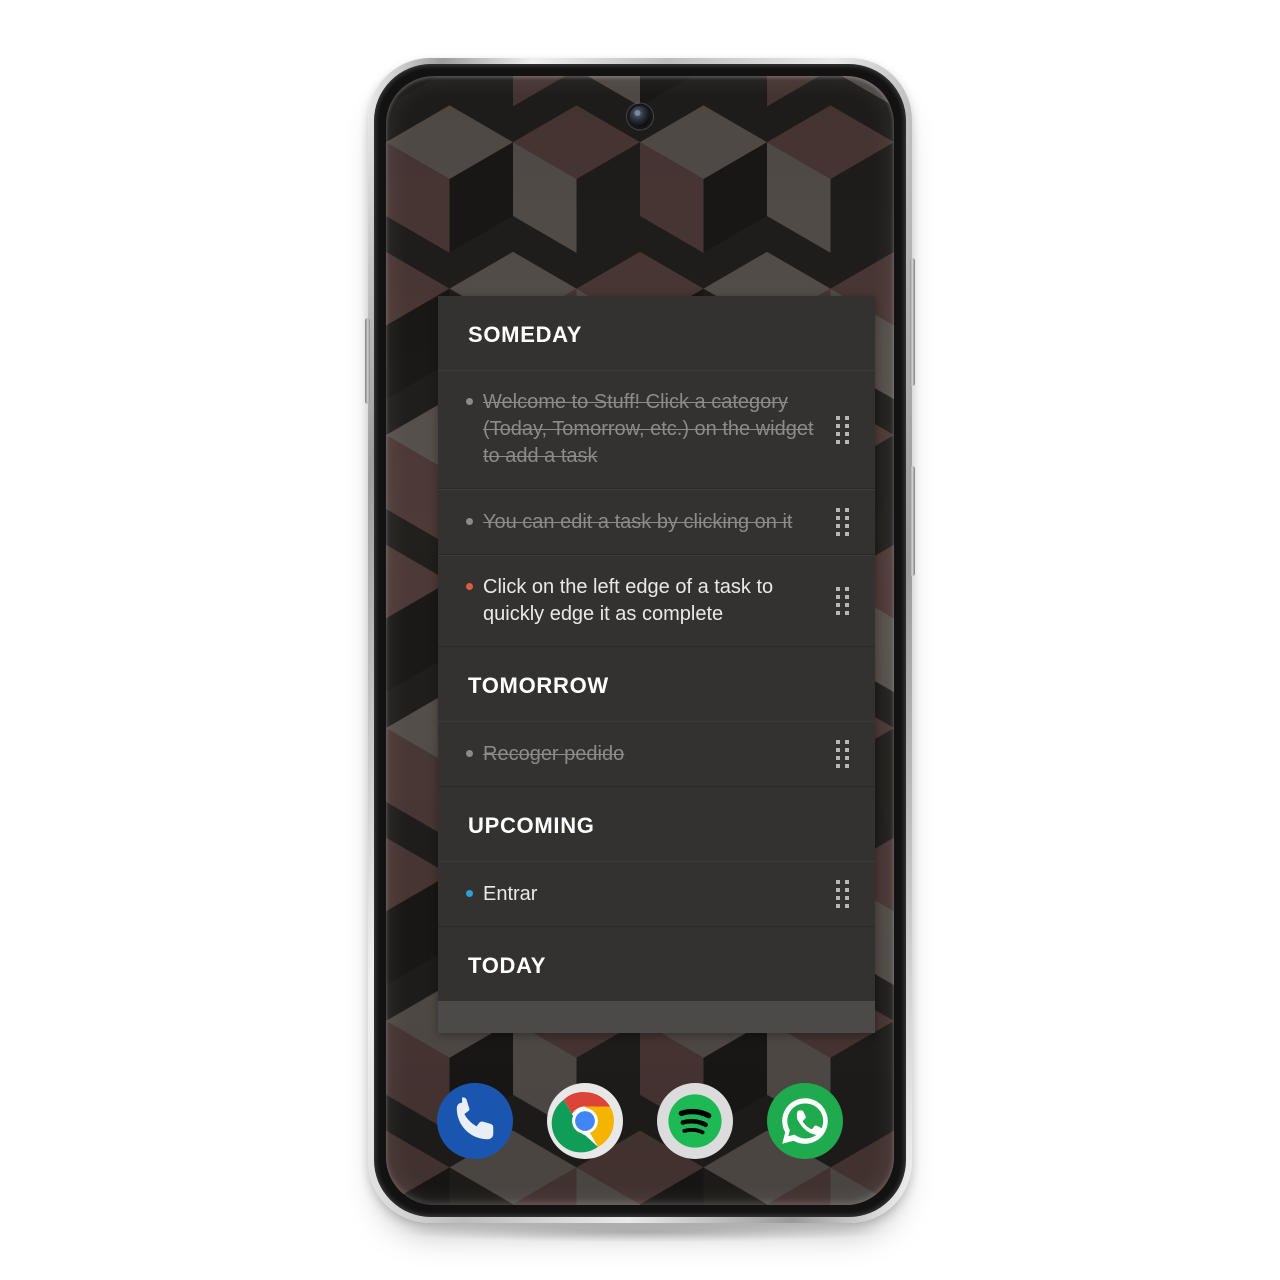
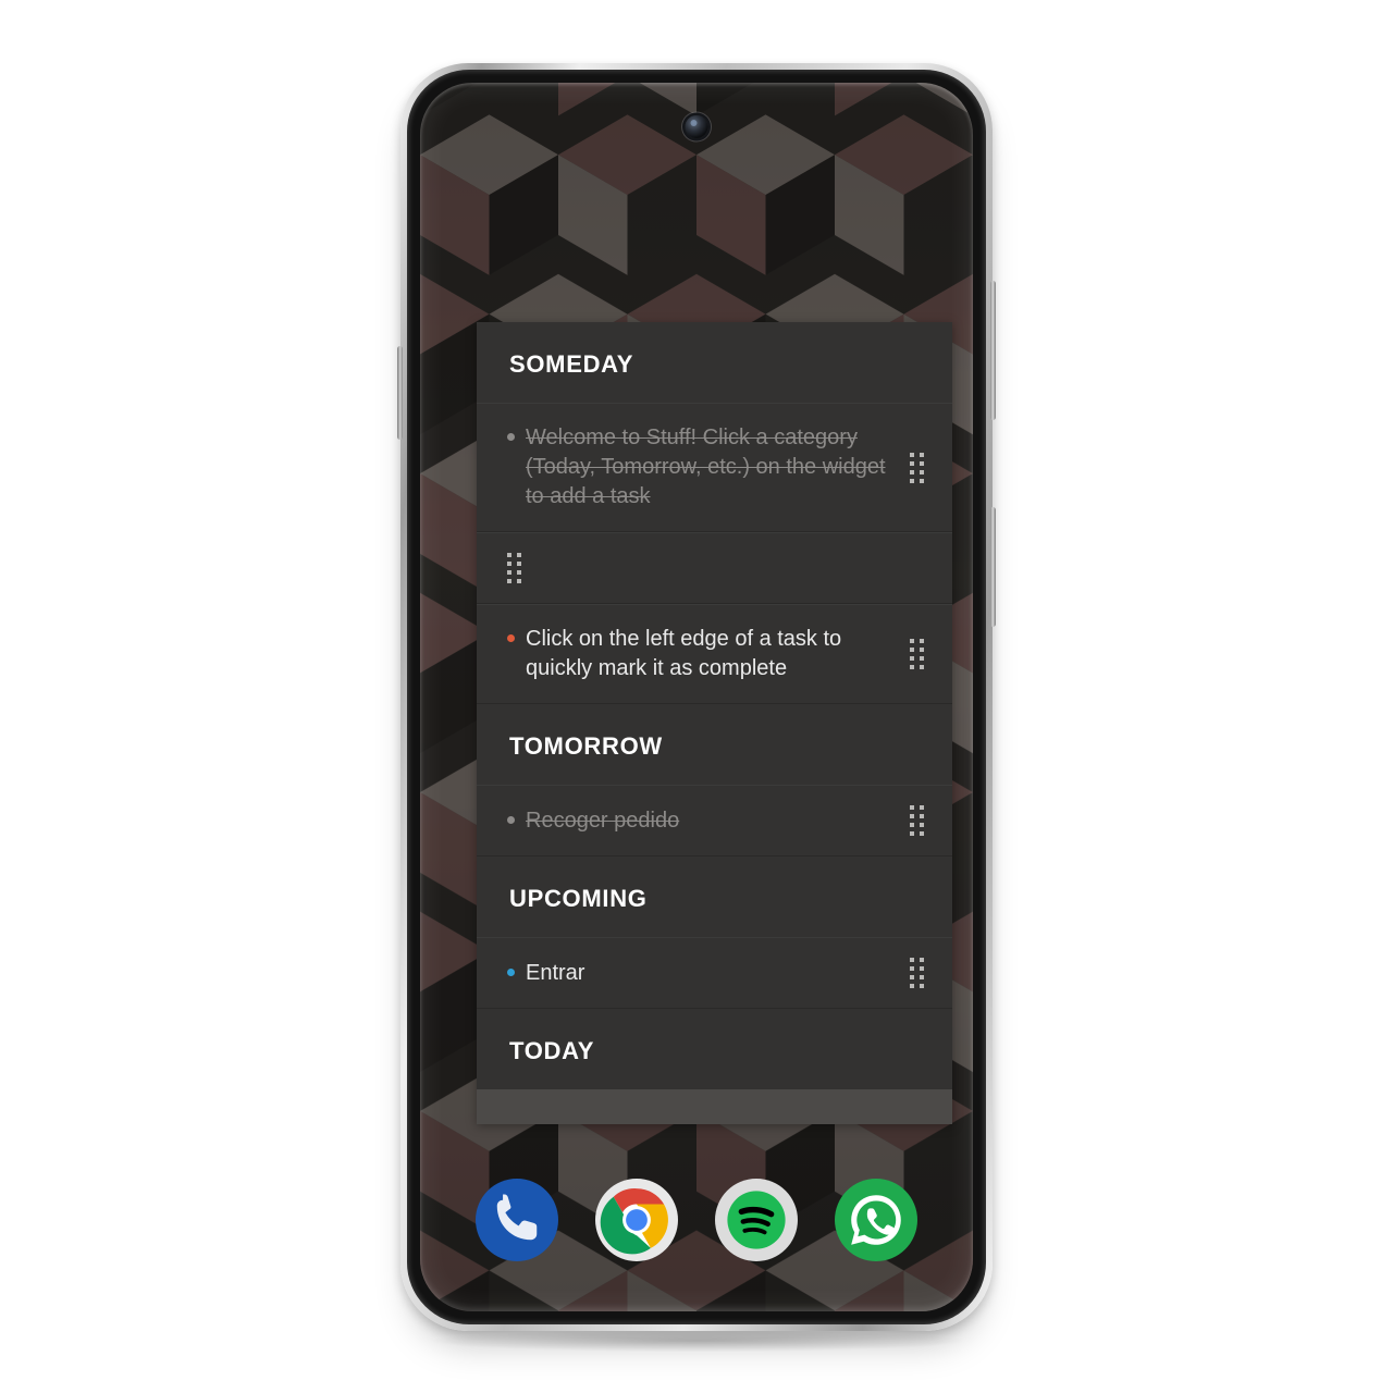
  SOMEDAY
  Welcome to Stuff! Click a category (Today, Tomorrow, etc.) on the widget to add a task
- You can edit a task by clicking on it
- Click on the left edge of a task to quickly edge it as complete
+ Click on the left edge of a task to quickly mark it as complete
  TOMORROW
  Recoger pedido
  UPCOMING
  Entrar
  TODAY
